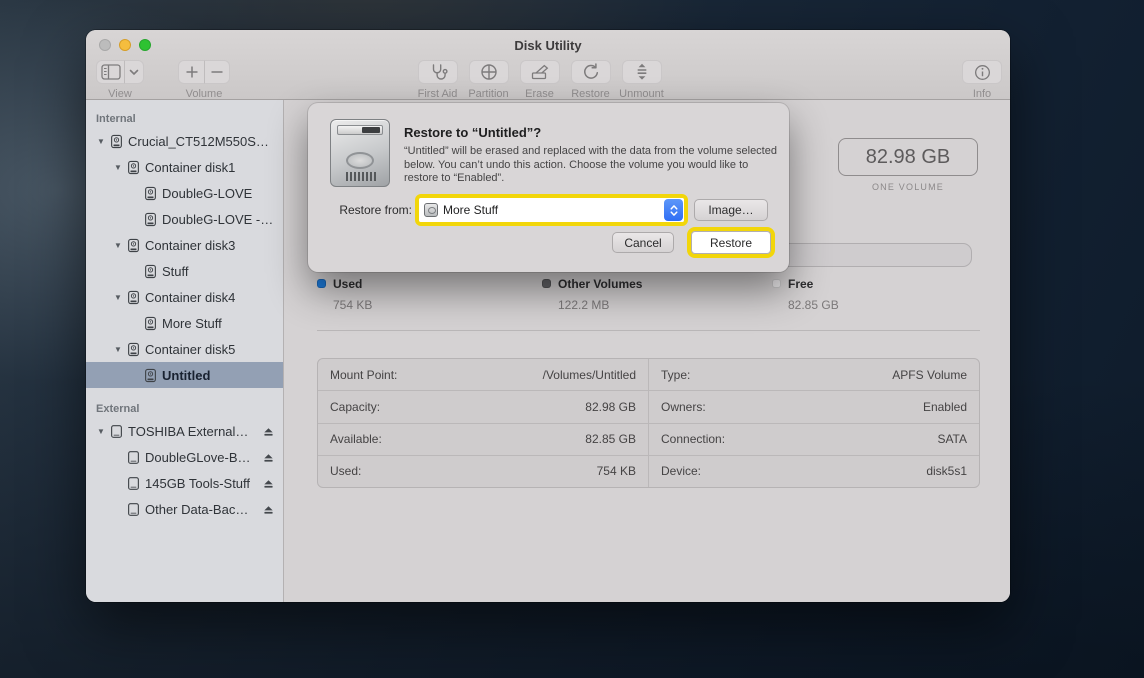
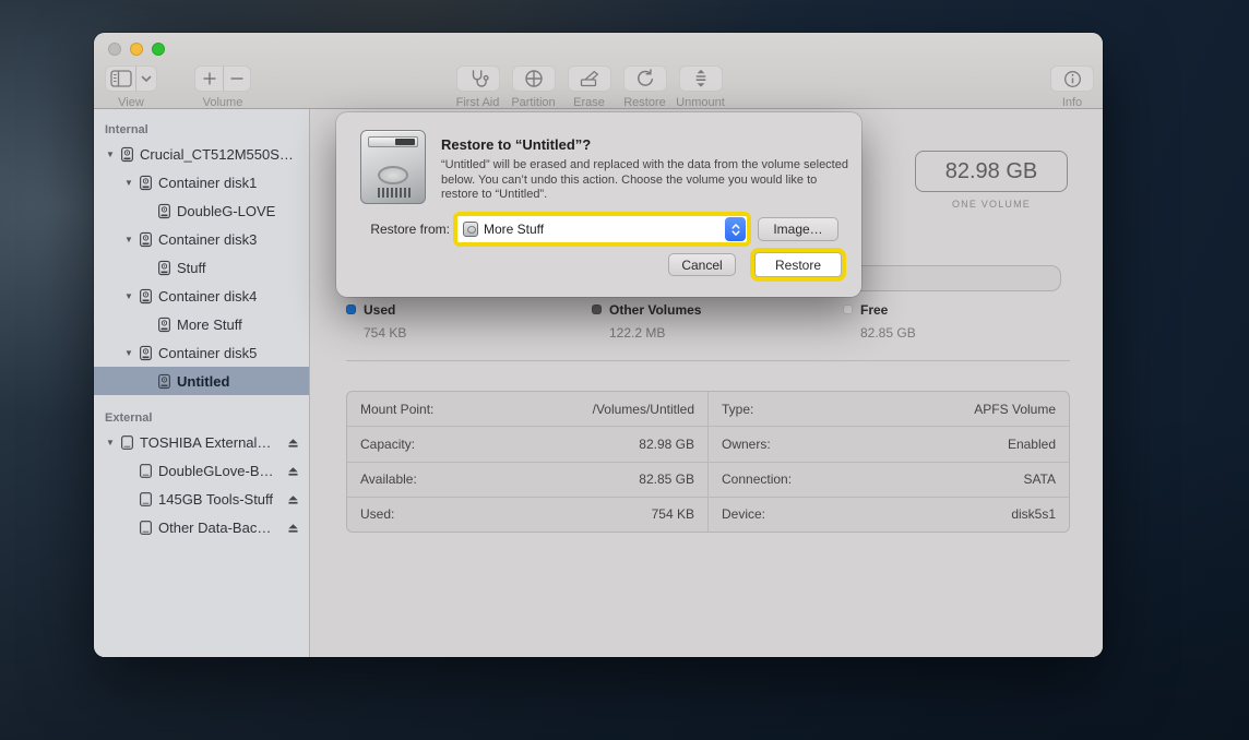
- Disk Utility
  View
  Volume
  First Aid
  Partition
  Erase
  Restore
  Unmount
  Info
  Internal
  ▼
  Crucial_CT512M550S…
  ▼
  Container disk1
  DoubleG-LOVE
- DoubleG-LOVE -…
  ▼
  Container disk3
  Stuff
  ▼
  Container disk4
  More Stuff
  ▼
  Container disk5
  Untitled
  External
  ▼
  TOSHIBA External…
  DoubleGLove-B…
  145GB Tools-Stuff
  Other Data-Bac…
  82.98 GB
  ONE VOLUME
  Used
  754 KB
  Other Volumes
  122.2 MB
  Free
  82.85 GB
  Mount Point:
  /Volumes/Untitled
  Capacity:
  82.98 GB
  Available:
  82.85 GB
  Used:
  754 KB
  Type:
  APFS Volume
  Owners:
  Enabled
  Connection:
  SATA
  Device:
  disk5s1
  Restore to “Untitled”?
- “Untitled” will be erased and replaced with the data from the volume selected below. You can’t undo this action. Choose the volume you would like to restore to “Enabled”.
+ “Untitled” will be erased and replaced with the data from the volume selected below. You can’t undo this action. Choose the volume you would like to restore to “Untitled”.
  Restore from:
  More Stuff
  Image…
  Cancel
  Restore
